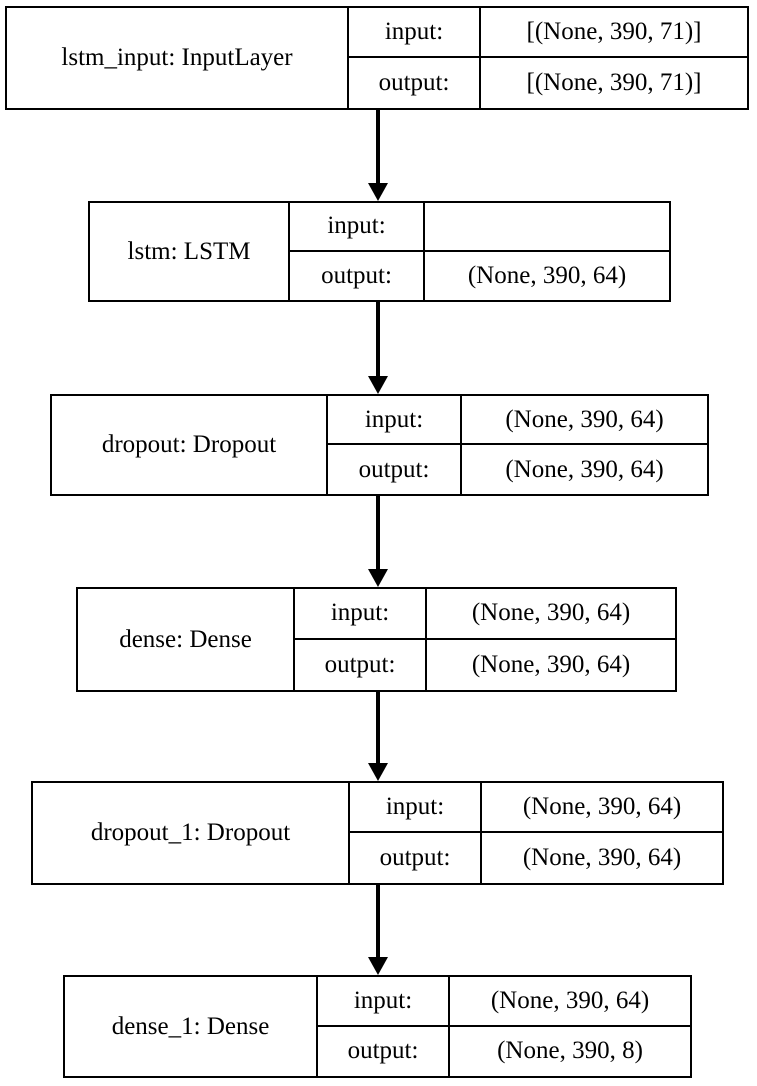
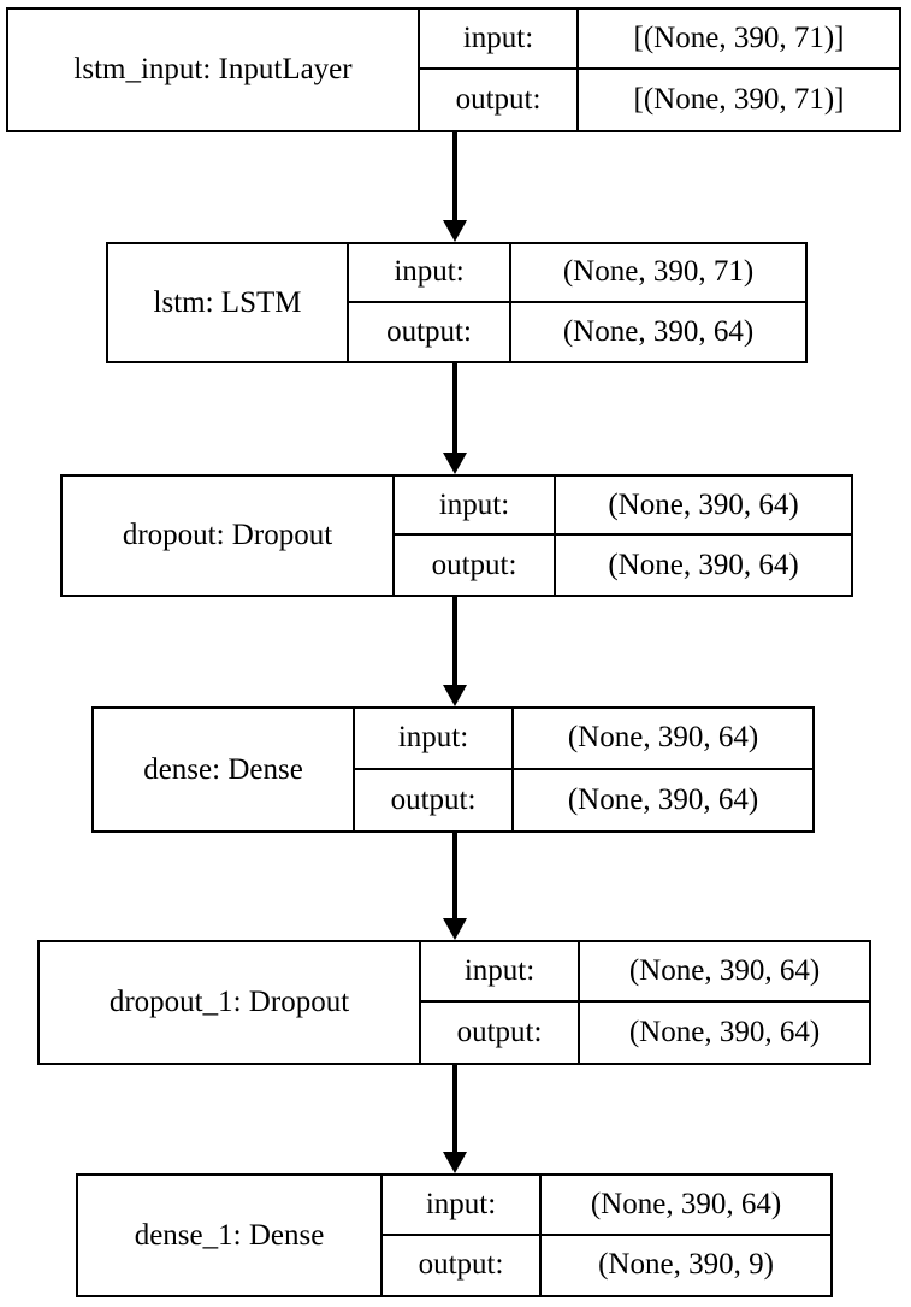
  lstm_input: InputLayer
  input:
  [(None, 390, 71)]
  output:
  [(None, 390, 71)]
  lstm: LSTM
  input:
+ (None, 390, 71)
  output:
  (None, 390, 64)
  dropout: Dropout
  input:
  (None, 390, 64)
  output:
  (None, 390, 64)
  dense: Dense
  input:
  (None, 390, 64)
  output:
  (None, 390, 64)
  dropout_1: Dropout
  input:
  (None, 390, 64)
  output:
  (None, 390, 64)
  dense_1: Dense
  input:
  (None, 390, 64)
  output:
- (None, 390, 8)
+ (None, 390, 9)
